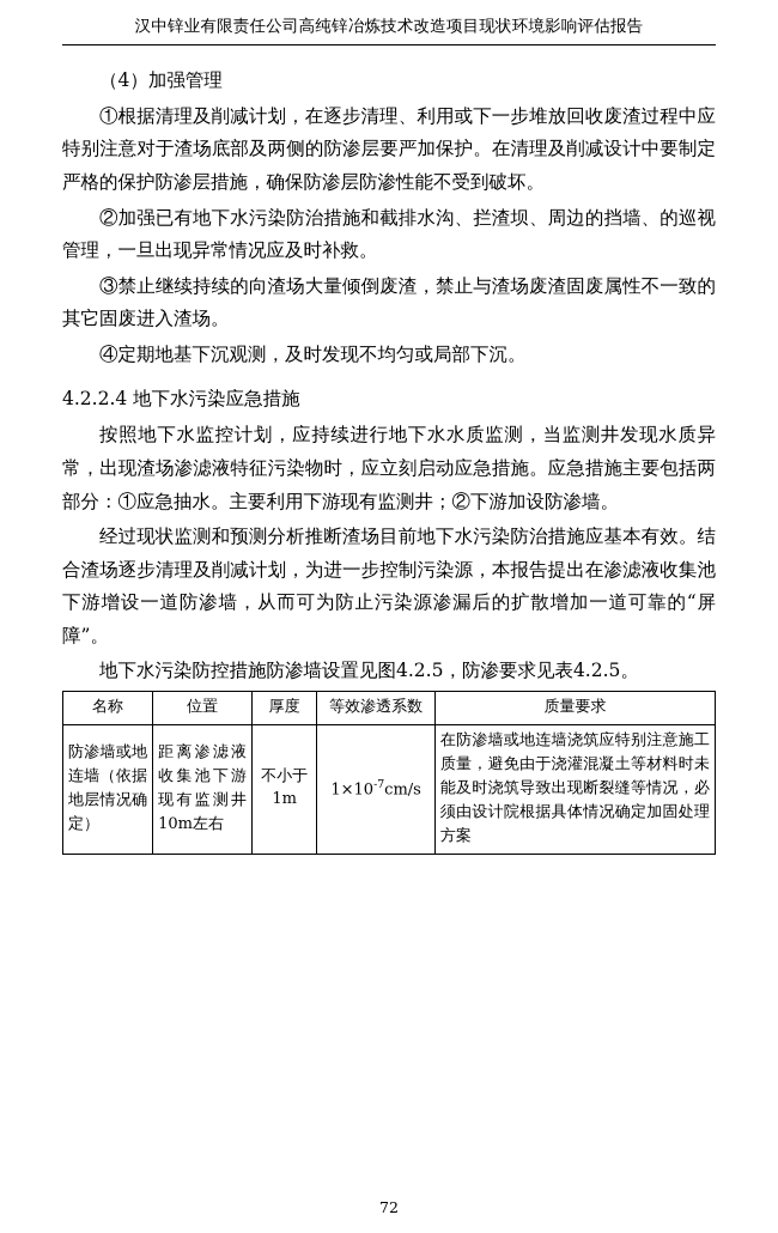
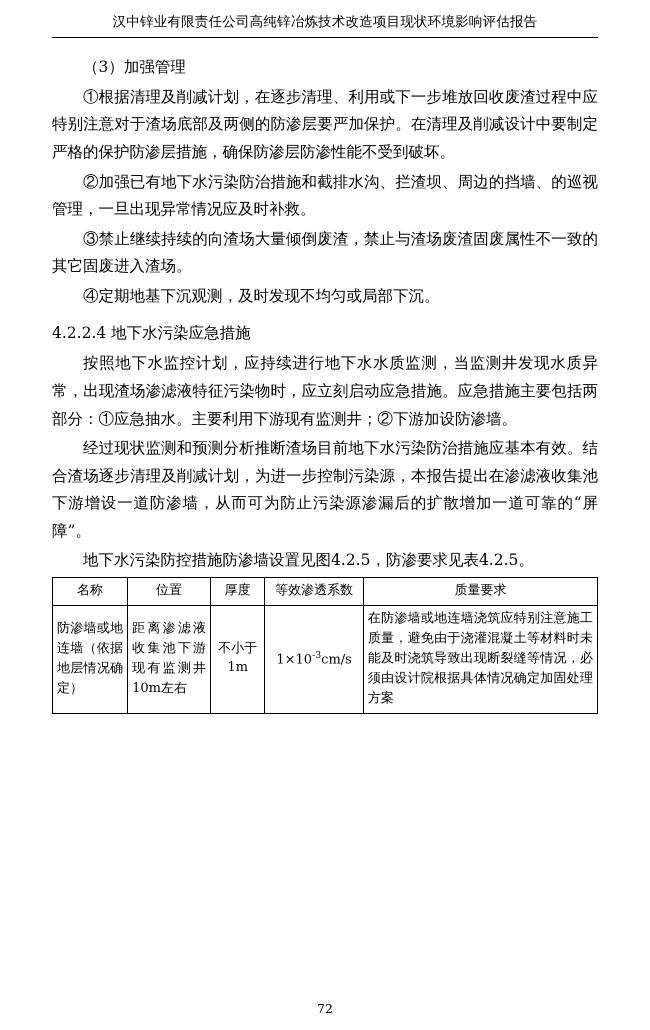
  汉中锌业有限责任公司高纯锌冶炼技术改造项目现状环境影响评估报告
- （4）加强管理
+ （3）加强管理
  ①根据清理及削减计划，在逐步清理、利用或下一步堆放回收废渣过程中应特别注意对于渣场底部及两侧的防渗层要严加保护。在清理及削减设计中要制定严格的保护防渗层措施，确保防渗层防渗性能不受到破坏。
  ②加强已有地下水污染防治措施和截排水沟、拦渣坝、周边的挡墙、的巡视管理，一旦出现异常情况应及时补救。
  ③禁止继续持续的向渣场大量倾倒废渣，禁止与渣场废渣固废属性不一致的其它固废进入渣场。
  ④定期地基下沉观测，及时发现不均匀或局部下沉。
  4.2.2.4 地下水污染应急措施
  按照地下水监控计划，应持续进行地下水水质监测，当监测井发现水质异常，出现渣场渗滤液特征污染物时，应立刻启动应急措施。应急措施主要包括两部分：①应急抽水。主要利用下游现有监测井；②下游加设防渗墙。
  经过现状监测和预测分析推断渣场目前地下水污染防治措施应基本有效。结合渣场逐步清理及削减计划，为进一步控制污染源，本报告提出在渗滤液收集池下游增设一道防渗墙，从而可为防止污染源渗漏后的扩散增加一道可靠的“屏障”。
  地下水污染防控措施防渗墙设置见图4.2.5，防渗要求见表4.2.5。
  名称	位置	厚度	等效渗透系数	质量要求
- 防渗墙或地连墙（依据地层情况确定）	距离渗滤液收集池下游现有监测井10m左右	不小于1m	1×10-7cm/s	在防渗墙或地连墙浇筑应特别注意施工质量，避免由于浇灌混凝土等材料时未能及时浇筑导致出现断裂缝等情况，必须由设计院根据具体情况确定加固处理方案
+ 防渗墙或地连墙（依据地层情况确定）	距离渗滤液收集池下游现有监测井10m左右	不小于1m	1×10-3cm/s	在防渗墙或地连墙浇筑应特别注意施工质量，避免由于浇灌混凝土等材料时未能及时浇筑导致出现断裂缝等情况，必须由设计院根据具体情况确定加固处理方案
  72
